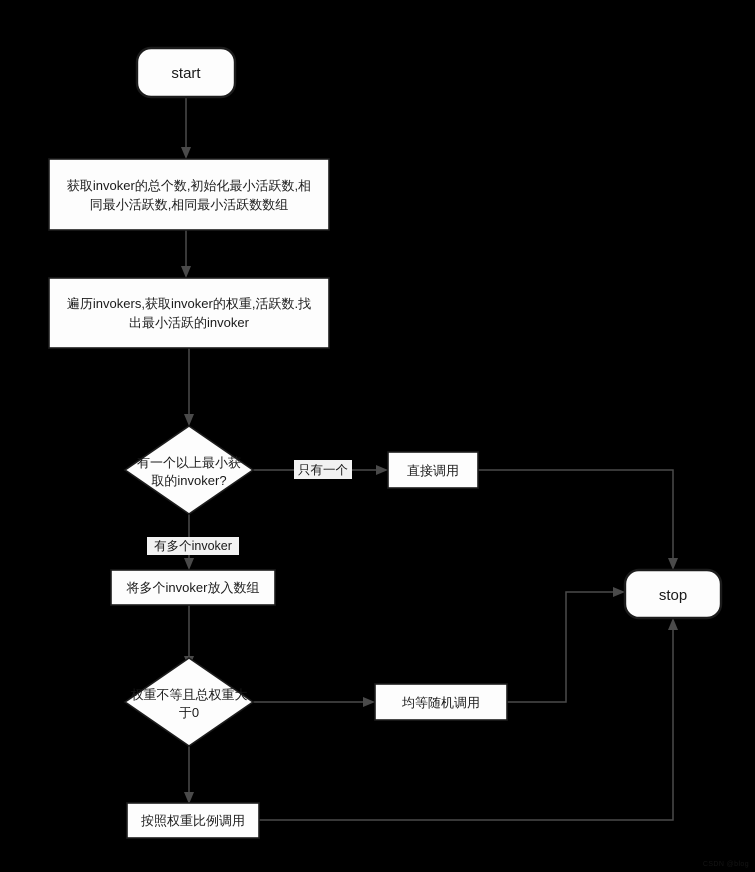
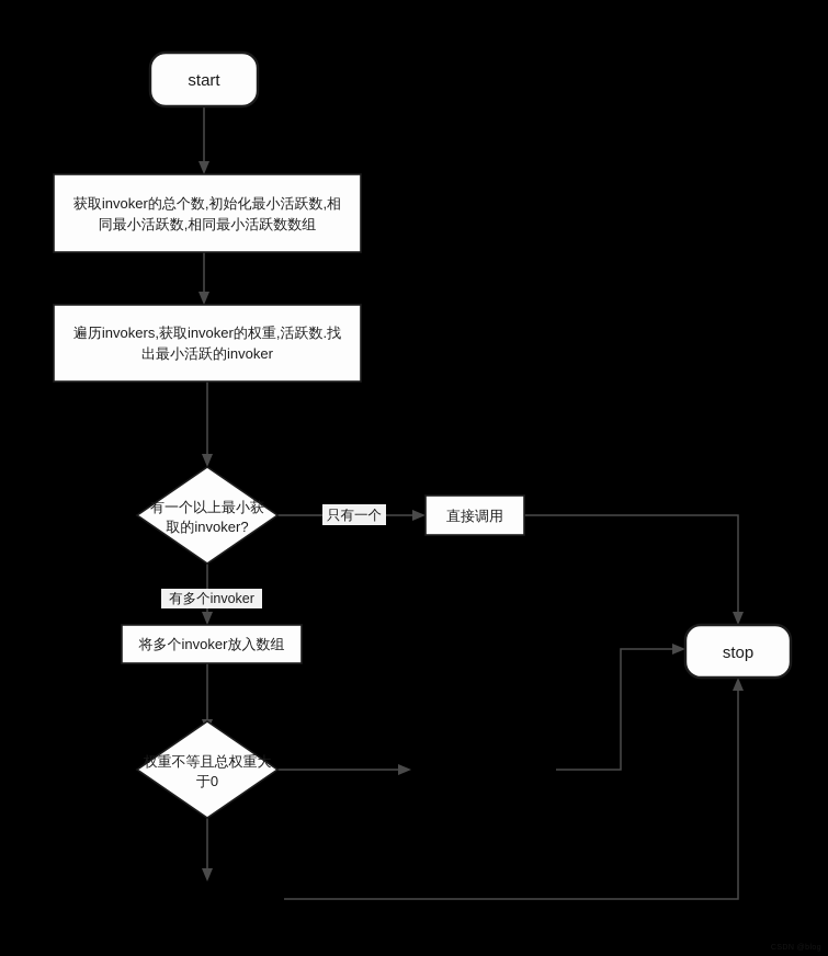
  start
  获取invoker的总个数,初始化最小活跃数,相
  同最小活跃数,相同最小活跃数数组
  遍历invokers,获取invoker的权重,活跃数.找
  出最小活跃的invoker
  有一个以上最小获
  取的invoker?
  只有一个
  直接调用
  有多个invoker
  将多个invoker放入数组
  权重不等且总权重大
  于0
- 均等随机调用
- 按照权重比例调用
  stop
